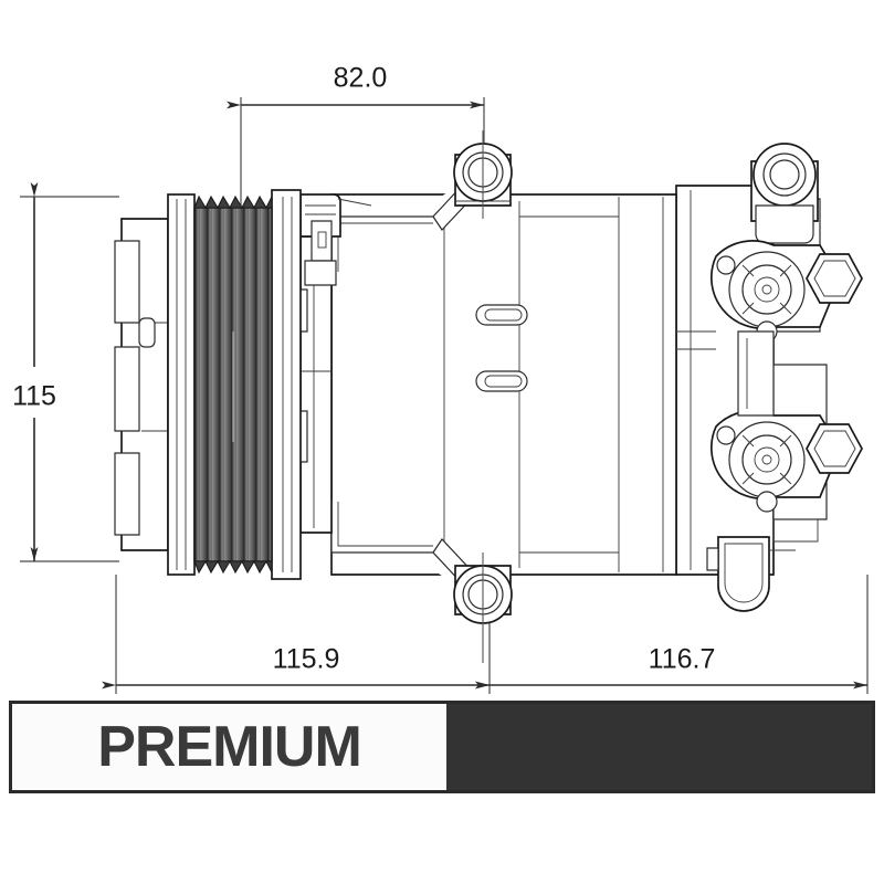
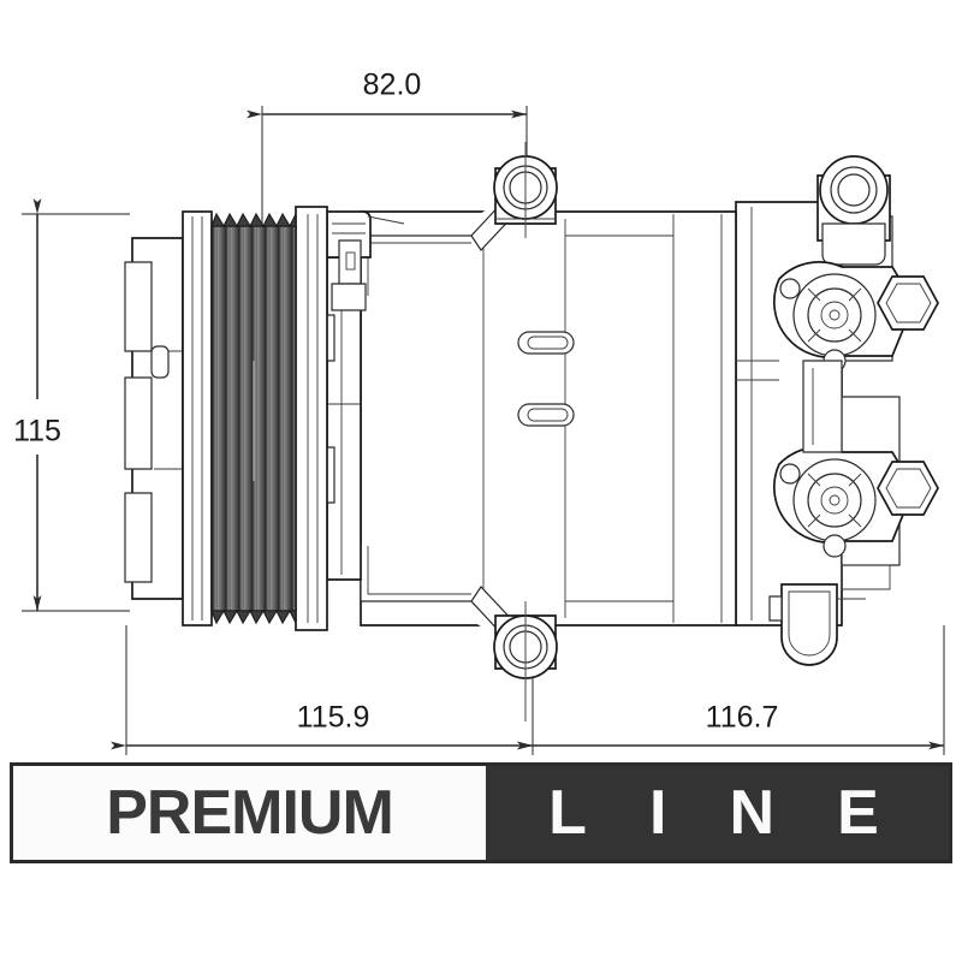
  82.0
  115
  115.9
  116.7
  PREMIUM
+ L
+ I
+ N
+ E
